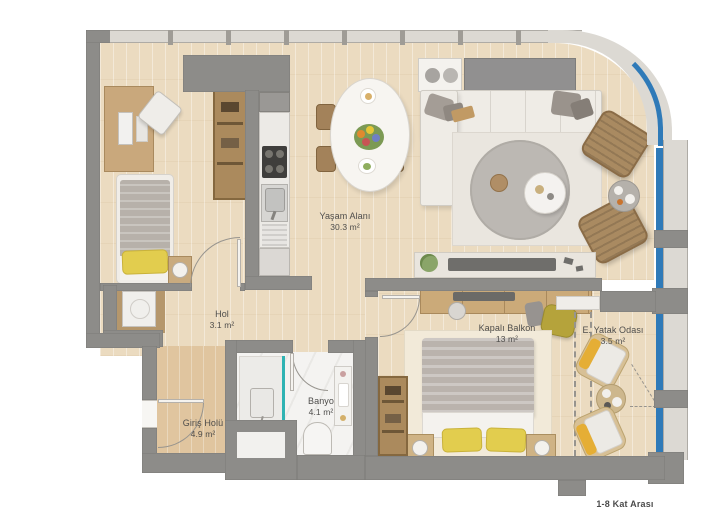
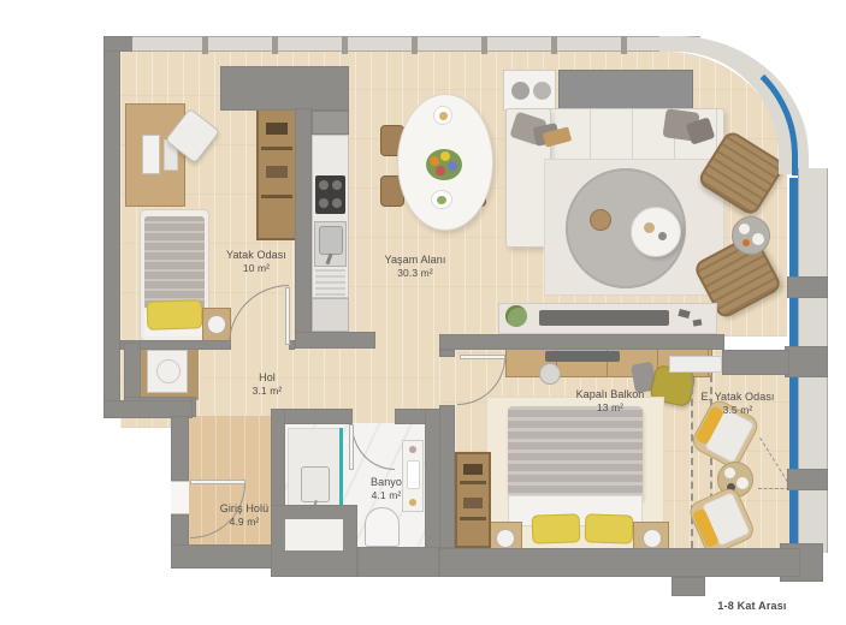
+ Yatak Odası
+ 10 m²
  Yaşam Alanı
  30.3 m²
  Hol
  3.1 m²
  Banyo
  4.1 m²
  Giriş Holü
  4.9 m²
  Kapalı Balkon
  13 m²
  E. Yatak Odası
  3.5 m²
  1-8 Kat Arası
